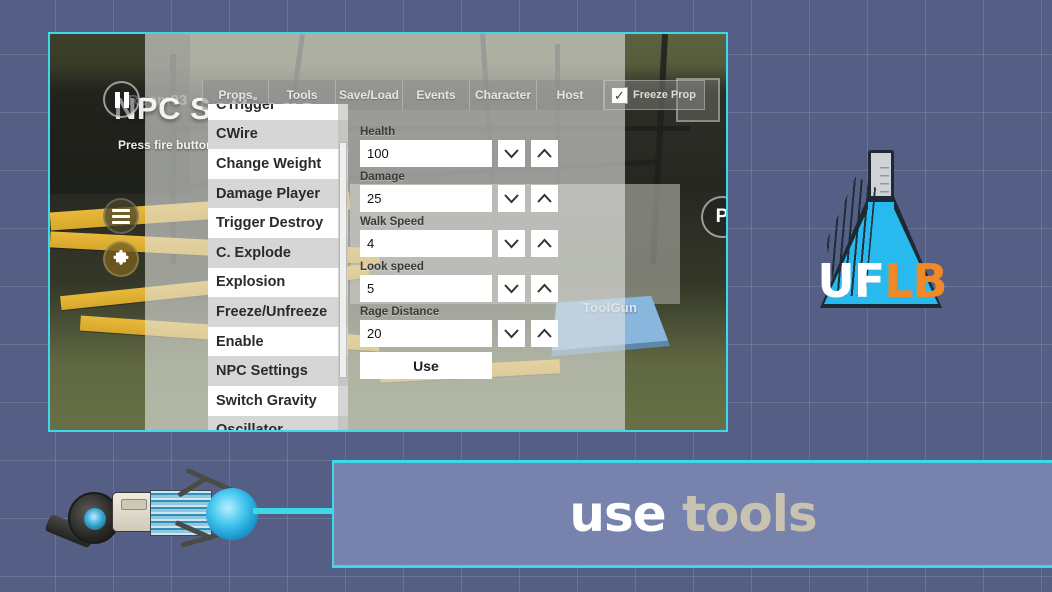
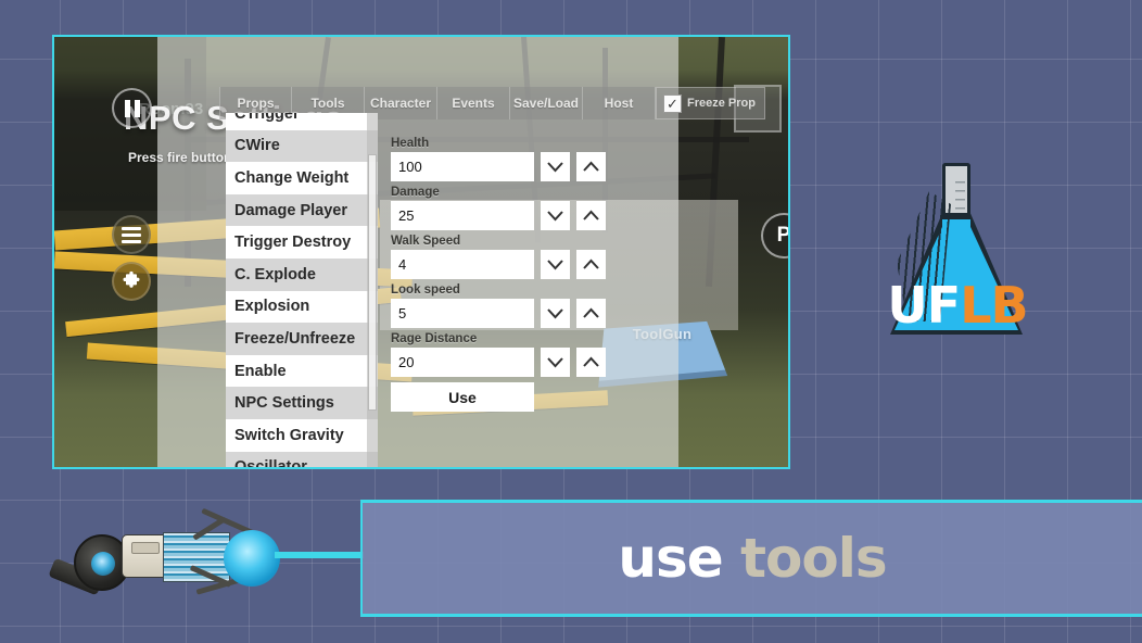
  ToolGun
  Room93
  Press fire butto
  P
  Props
  Tools
- Save/Load
+ Character
  Events
- Character
+ Save/Load
  Host
  ✓
  Freeze Prop
  CTrigger
  CWire
  Change Weight
  Damage Player
  Trigger Destroy
  C. Explode
  Explosion
  Freeze/Unfreeze
  Enable
  NPC Settings
  Switch Gravity
  Health
  100
  Damage
  25
  Walk Speed
  4
  Look speed
  5
  Rage Distance
  20
  Use
  UFLB
  use tools
